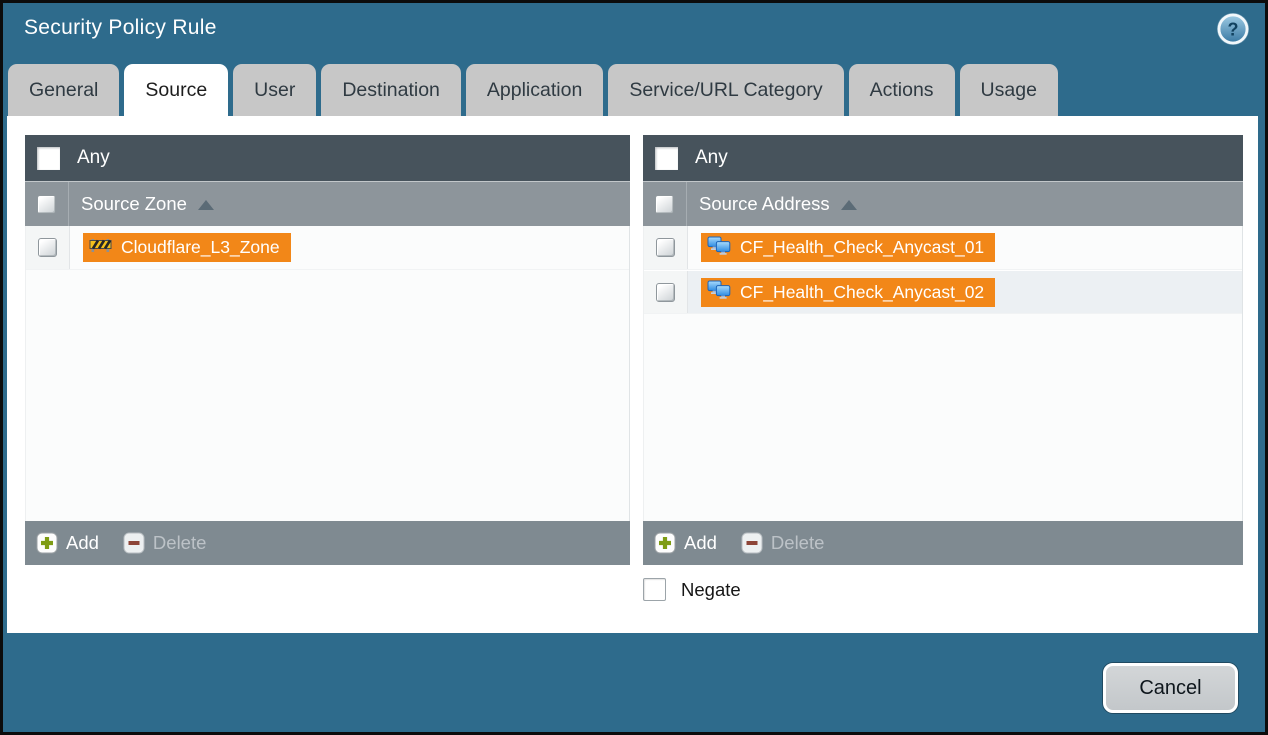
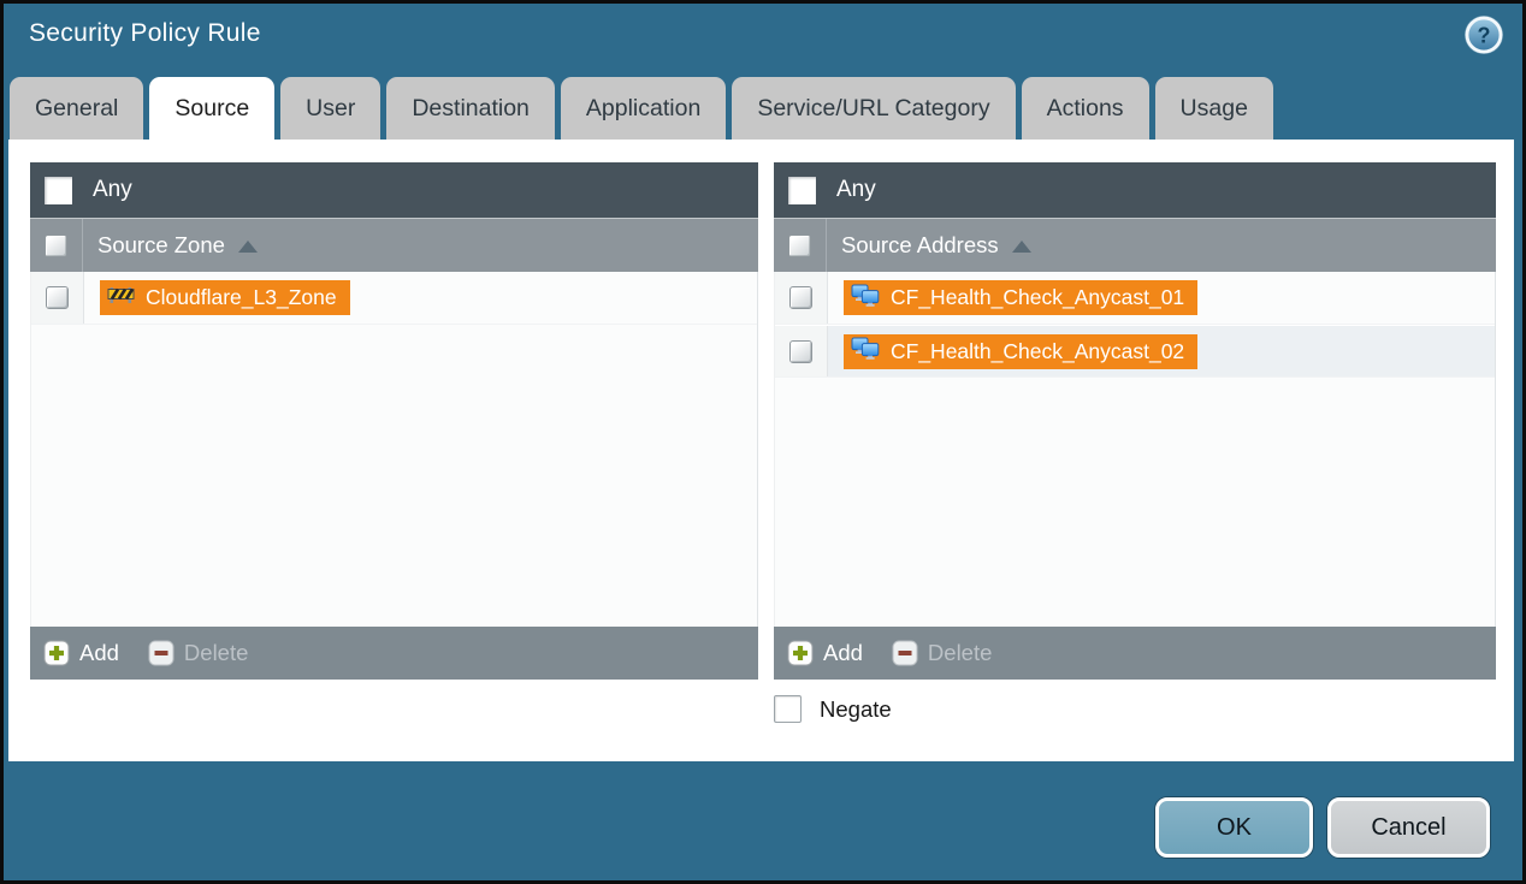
  Security Policy Rule
  ?
  General
  Source
  User
  Destination
  Application
  Service/URL Category
  Actions
  Usage
  Any
  Source Zone
  Cloudflare_L3_Zone
  Add
  Delete
  Any
  Source Address
  CF_Health_Check_Anycast_01
  CF_Health_Check_Anycast_02
  Add
  Delete
  Negate
+ OK
  Cancel
